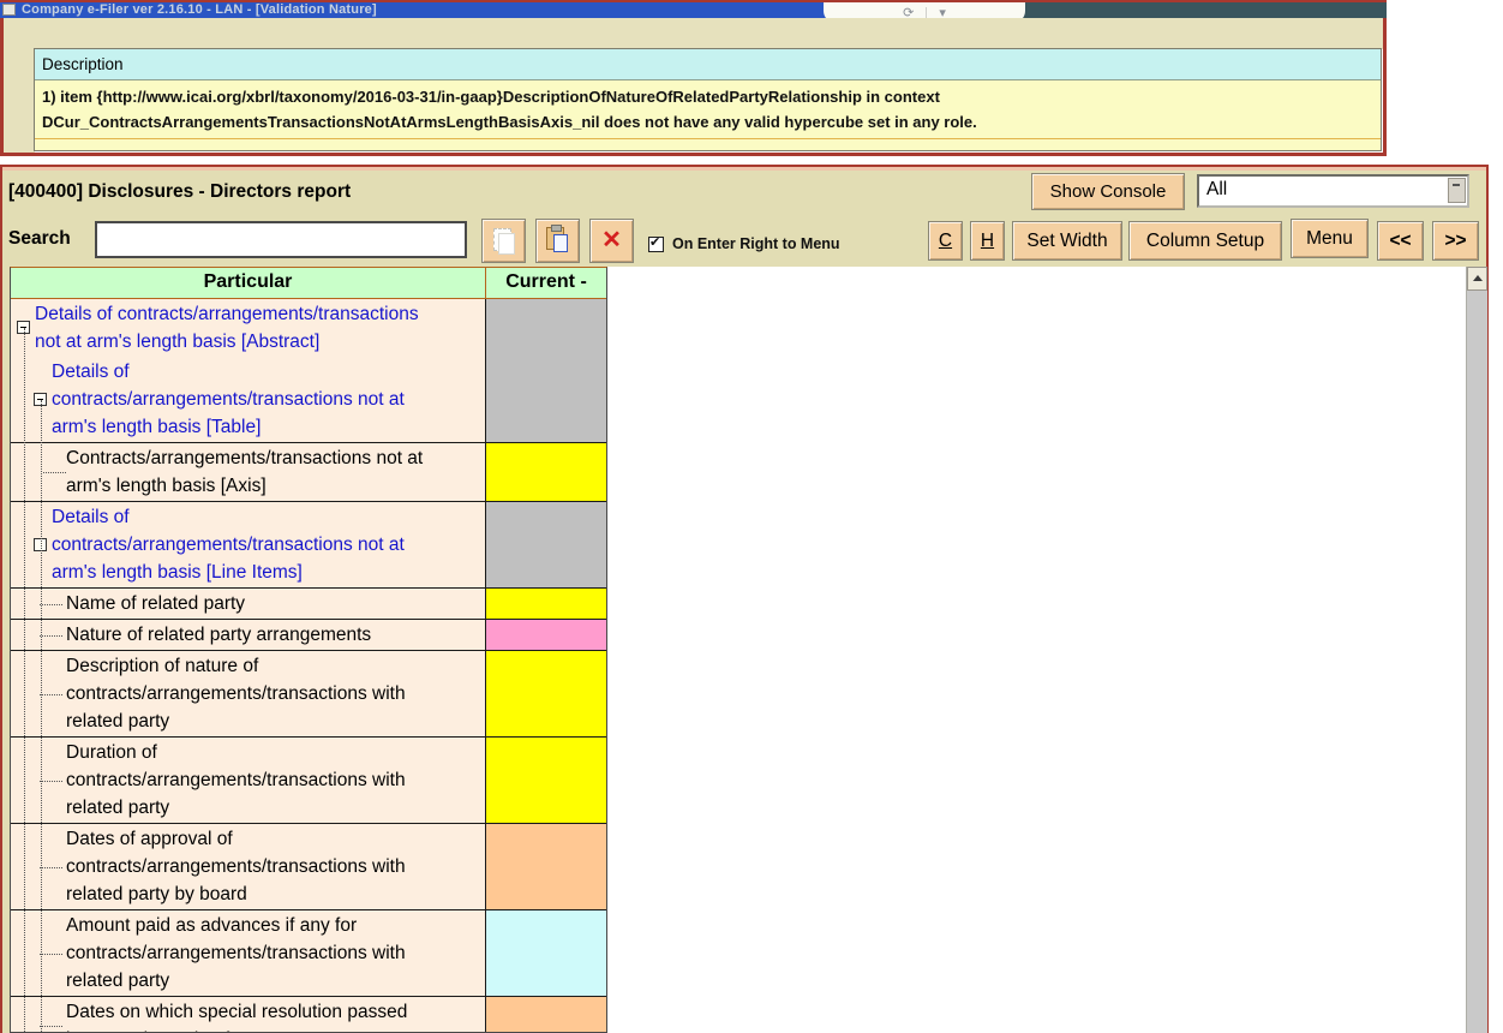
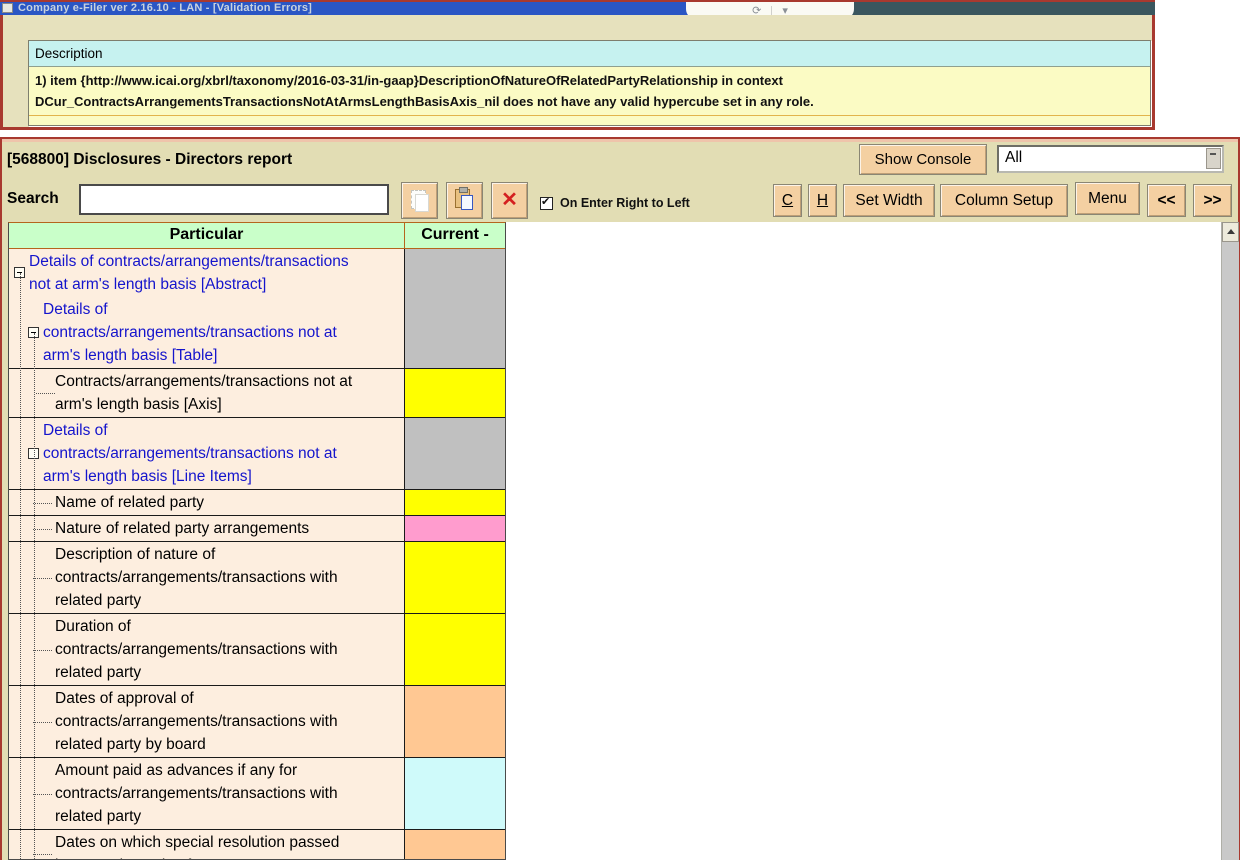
- Company e-Filer ver 2.16.10 - LAN - [Validation Nature]
+ Company e-Filer ver 2.16.10 - LAN - [Validation Errors]
  ⟳
  ▾
  Description
  1) item {http://www.icai.org/xbrl/taxonomy/2016-03-31/in-gaap}DescriptionOfNatureOfRelatedPartyRelationship in context
  DCur_ContractsArrangementsTransactionsNotAtArmsLengthBasisAxis_nil does not have any valid hypercube set in any role.
- [400400] Disclosures - Directors report
+ [568800] Disclosures - Directors report
  Show Console
  All
  Search
  ✕
  ✔
- On Enter Right to Menu
+ On Enter Right to Left
  C
  H
  Set Width
  Column Setup
  Menu
  <<
  >>
  Particular
  Current -
  Details of contracts/arrangements/transactions
  not at arm's length basis [Abstract]
  Details of
  contracts/arrangements/transactions not at
  arm's length basis [Table]
  Contracts/arrangements/transactions not at
  arm's length basis [Axis]
  Details of
  contracts/arrangements/transactions not at
  arm's length basis [Line Items]
  Name of related party
  Nature of related party arrangements
  Description of nature of
  contracts/arrangements/transactions with
  related party
  Duration of
  contracts/arrangements/transactions with
  related party
  Dates of approval of
  contracts/arrangements/transactions with
  related party by board
  Amount paid as advances if any for
  contracts/arrangements/transactions with
  related party
  Dates on which special resolution passed
